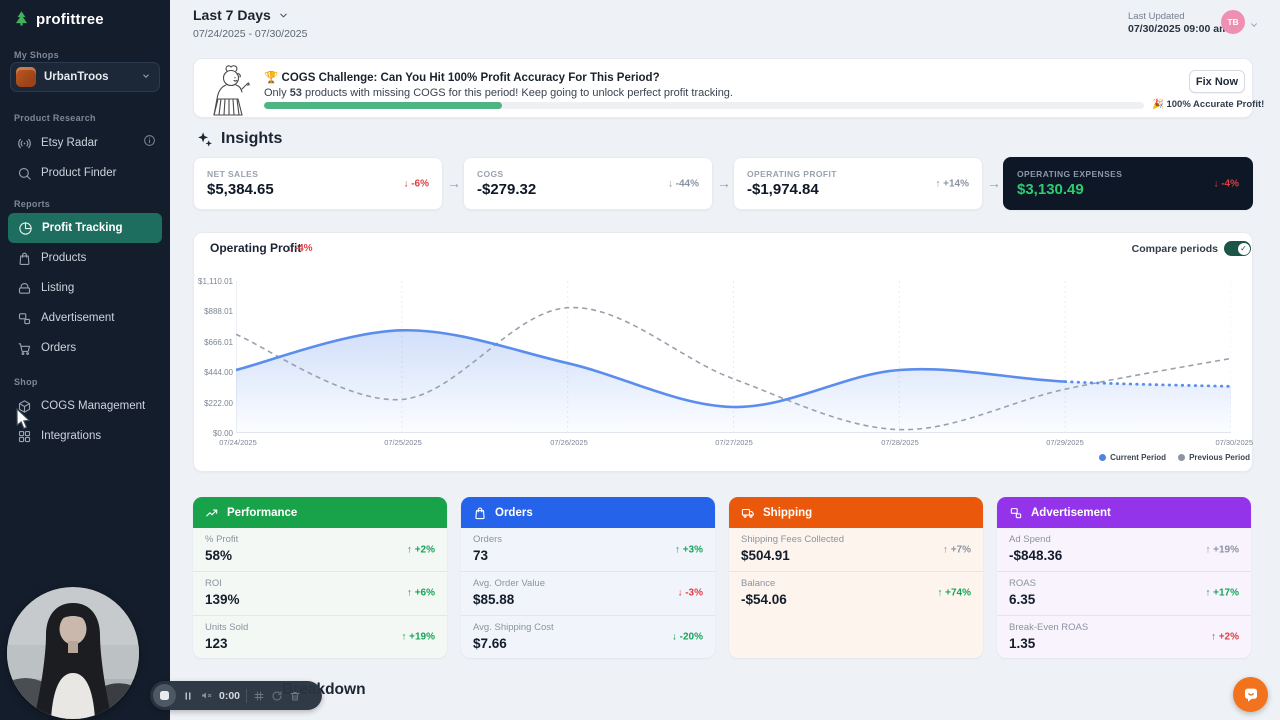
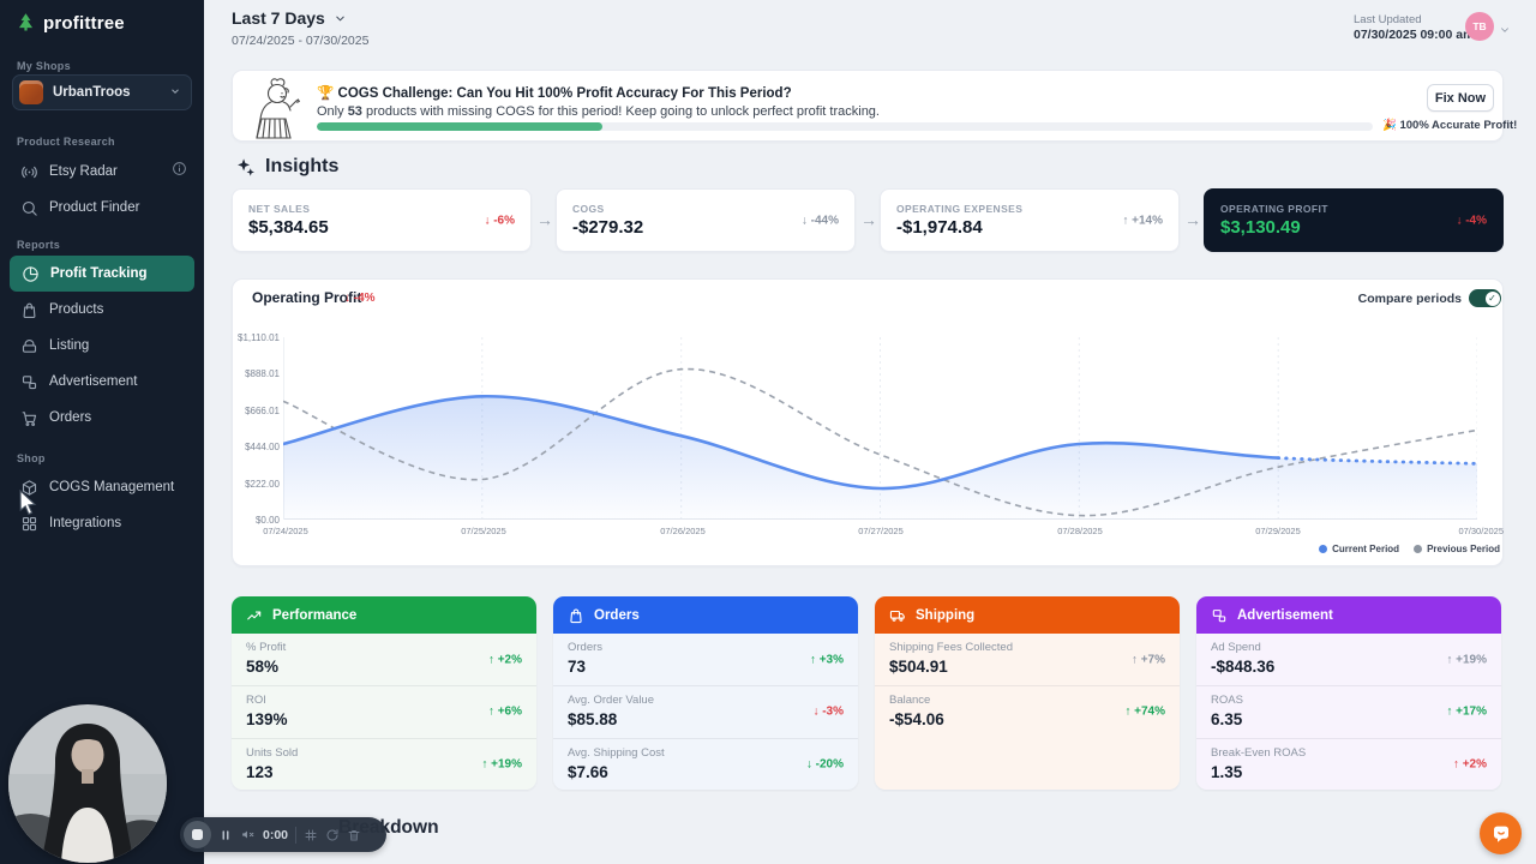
  profittree
  My Shops
  UrbanTroos
  Product Research
  Etsy Radar
  Product Finder
  Reports
  Profit Tracking
  Products
  Listing
  Advertisement
  Orders
  Shop
  COGS Management
  Integrations
  Last 7 Days
  07/24/2025 - 07/30/2025
  Last Updated
  07/30/2025 09:00 a
  TB
  🏆 COGS Challenge: Can You Hit 100% Profit Accuracy For This Period?
  Only 53 products with missing COGS for this period! Keep going to unlock perfect profit tracking.
  🎉 100% Accurate Profit!
  Fix Now
  Insights
  NET SALES
  $5,384.65
  ↓ -6%
  →
  COGS
  -$279.32
  ↓ -44%
  →
- OPERATING PROFIT
+ OPERATING EXPENSES
  -$1,974.84
  ↑ +14%
  →
- OPERATING EXPENSES
+ OPERATING PROFIT
  $3,130.49
  ↓ -4%
  Operating Profit
  ↓ -4%
  Compare periods
  $1,110.01
  $888.01
  $666.01
  $444.00
  $222.00
  $0.00
  07/24/2025
  07/25/2025
  07/26/2025
  07/27/2025
  07/28/2025
  07/29/2025
  07/30/2025
  Current Period
  Previous Period
  Performance
  % Profit
  58%
  ↑ +2%
  ROI
  139%
  ↑ +6%
  Units Sold
  123
  ↑ +19%
  Orders
  Orders
  73
  ↑ +3%
  Avg. Order Value
  $85.88
  ↓ -3%
  Avg. Shipping Cost
  $7.66
  ↓ -20%
  Shipping
  Shipping Fees Collected
  $504.91
  ↑ +7%
  Balance
  -$54.06
  ↑ +74%
  Advertisement
  Ad Spend
  -$848.36
  ↑ +19%
  ROAS
  6.35
  ↑ +17%
  Break-Even ROAS
  1.35
  ↑ +2%
  0:00
